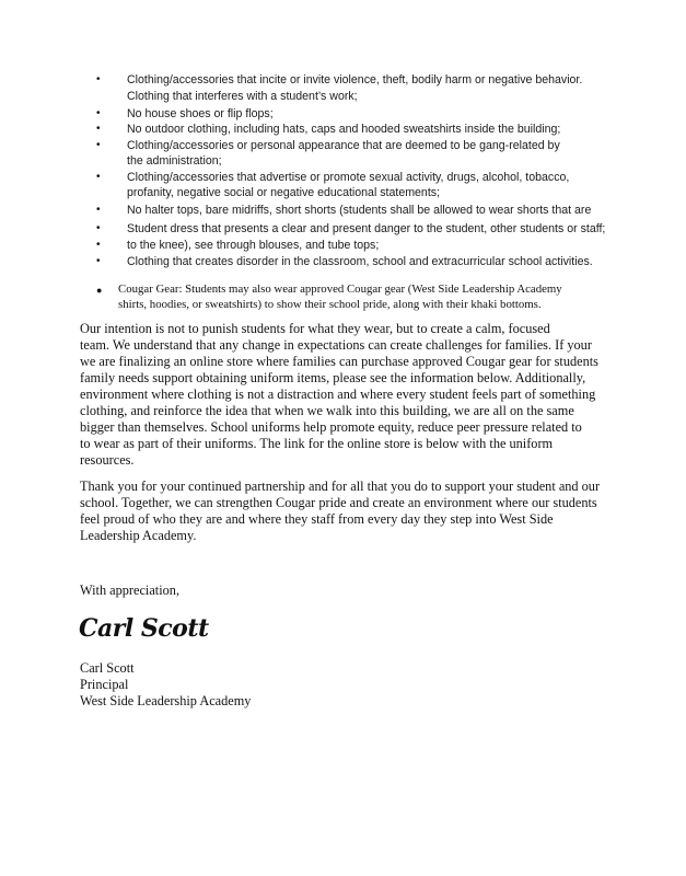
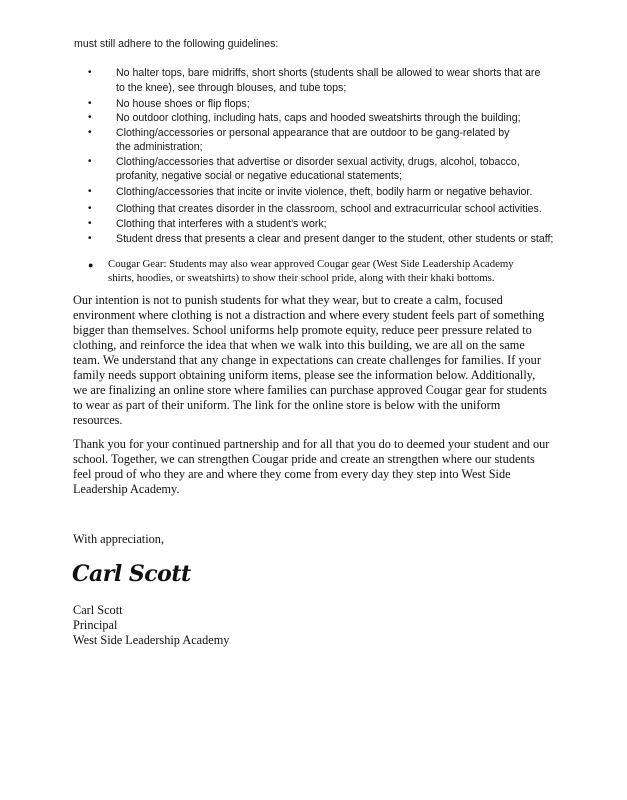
+ must still adhere to the following guidelines:
  •
- Clothing/accessories that incite or invite violence, theft, bodily harm or negative behavior.
+ No halter tops, bare midriffs, short shorts (students shall be allowed to wear shorts that are
- Clothing that interferes with a student’s work;
+ to the knee), see through blouses, and tube tops;
  •
  No house shoes or flip flops;
  •
- No outdoor clothing, including hats, caps and hooded sweatshirts inside the building;
+ No outdoor clothing, including hats, caps and hooded sweatshirts through the building;
  •
- Clothing/accessories or personal appearance that are deemed to be gang-related by
+ Clothing/accessories or personal appearance that are outdoor to be gang-related by
  the administration;
  •
- Clothing/accessories that advertise or promote sexual activity, drugs, alcohol, tobacco,
+ Clothing/accessories that advertise or disorder sexual activity, drugs, alcohol, tobacco,
  profanity, negative social or negative educational statements;
  •
- No halter tops, bare midriffs, short shorts (students shall be allowed to wear shorts that are
+ Clothing/accessories that incite or invite violence, theft, bodily harm or negative behavior.
  •
- Student dress that presents a clear and present danger to the student, other students or staff;
+ Clothing that creates disorder in the classroom, school and extracurricular school activities.
  •
- to the knee), see through blouses, and tube tops;
+ Clothing that interferes with a student’s work;
  •
- Clothing that creates disorder in the classroom, school and extracurricular school activities.
+ Student dress that presents a clear and present danger to the student, other students or staff;
  ●
  Cougar Gear: Students may also wear approved Cougar gear (West Side Leadership Academy
  shirts, hoodies, or sweatshirts) to show their school pride, along with their khaki bottoms.
  Our intention is not to punish students for what they wear, but to create a calm, focused
- team. We understand that any change in expectations can create challenges for families. If your
+ environment where clothing is not a distraction and where every student feels part of something
- we are finalizing an online store where families can purchase approved Cougar gear for students
+ bigger than themselves. School uniforms help promote equity, reduce peer pressure related to
- family needs support obtaining uniform items, please see the information below. Additionally,
+ clothing, and reinforce the idea that when we walk into this building, we are all on the same
- environment where clothing is not a distraction and where every student feels part of something
+ team. We understand that any change in expectations can create challenges for families. If your
- clothing, and reinforce the idea that when we walk into this building, we are all on the same
+ family needs support obtaining uniform items, please see the information below. Additionally,
- bigger than themselves. School uniforms help promote equity, reduce peer pressure related to
+ we are finalizing an online store where families can purchase approved Cougar gear for students
- to wear as part of their uniforms. The link for the online store is below with the uniform
+ to wear as part of their uniform. The link for the online store is below with the uniform
  resources.
- Thank you for your continued partnership and for all that you do to support your student and our
+ Thank you for your continued partnership and for all that you do to deemed your student and our
- school. Together, we can strengthen Cougar pride and create an environment where our students
+ school. Together, we can strengthen Cougar pride and create an strengthen where our students
- feel proud of who they are and where they staff from every day they step into West Side
+ feel proud of who they are and where they come from every day they step into West Side
  Leadership Academy.
  With appreciation,
  Carl Scott
  Carl Scott
  Principal
  West Side Leadership Academy
